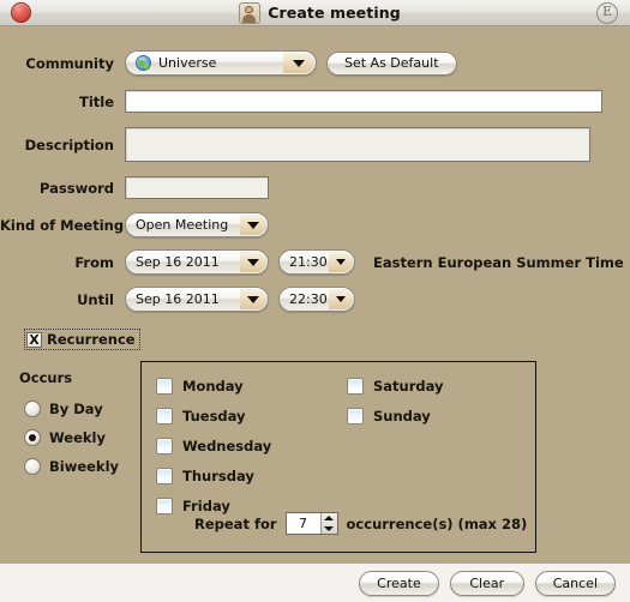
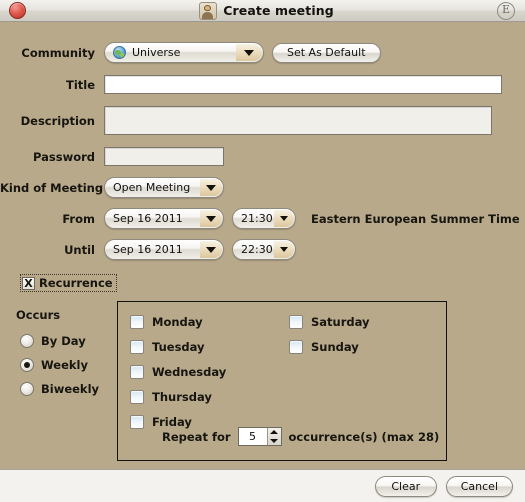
  Create meeting
  E
  Community
  Universe
  Set As Default
  Title
  Description
  Password
  Kind of Meeting
  Open Meeting
  From
  Sep 16 2011
  21:30
  Eastern European Summer Time
  Until
  Sep 16 2011
  22:30
  X
  Recurrence
  Occurs
  By Day
  Weekly
  Biweekly
  Monday
  Tuesday
  Wednesday
  Thursday
  Friday
  Saturday
  Sunday
  Repeat for
- 7
+ 5
  occurrence(s) (max 28)
- Create
  Clear
  Cancel
